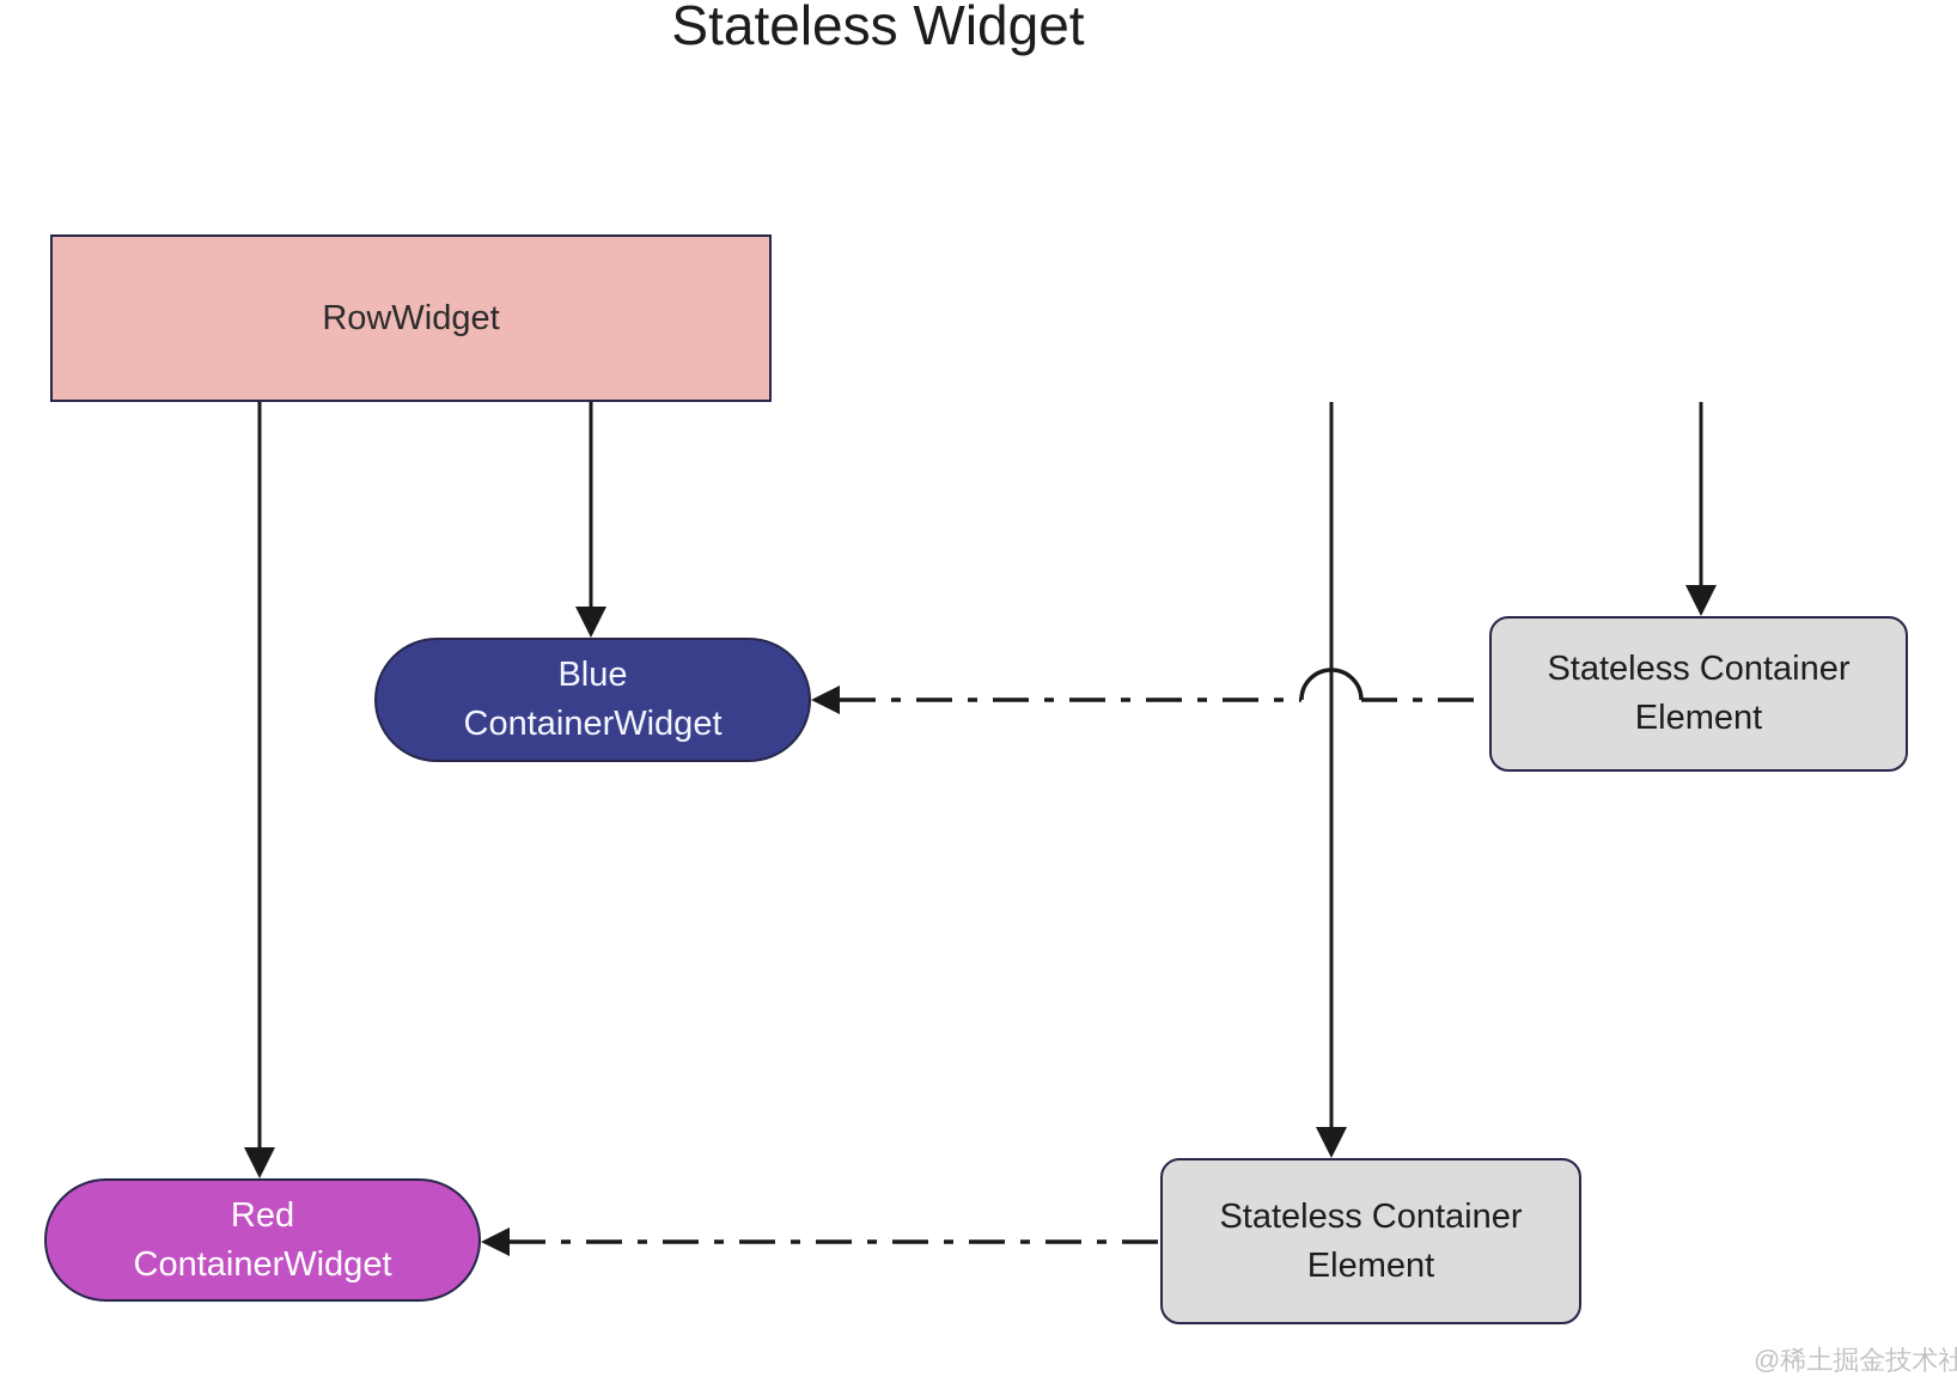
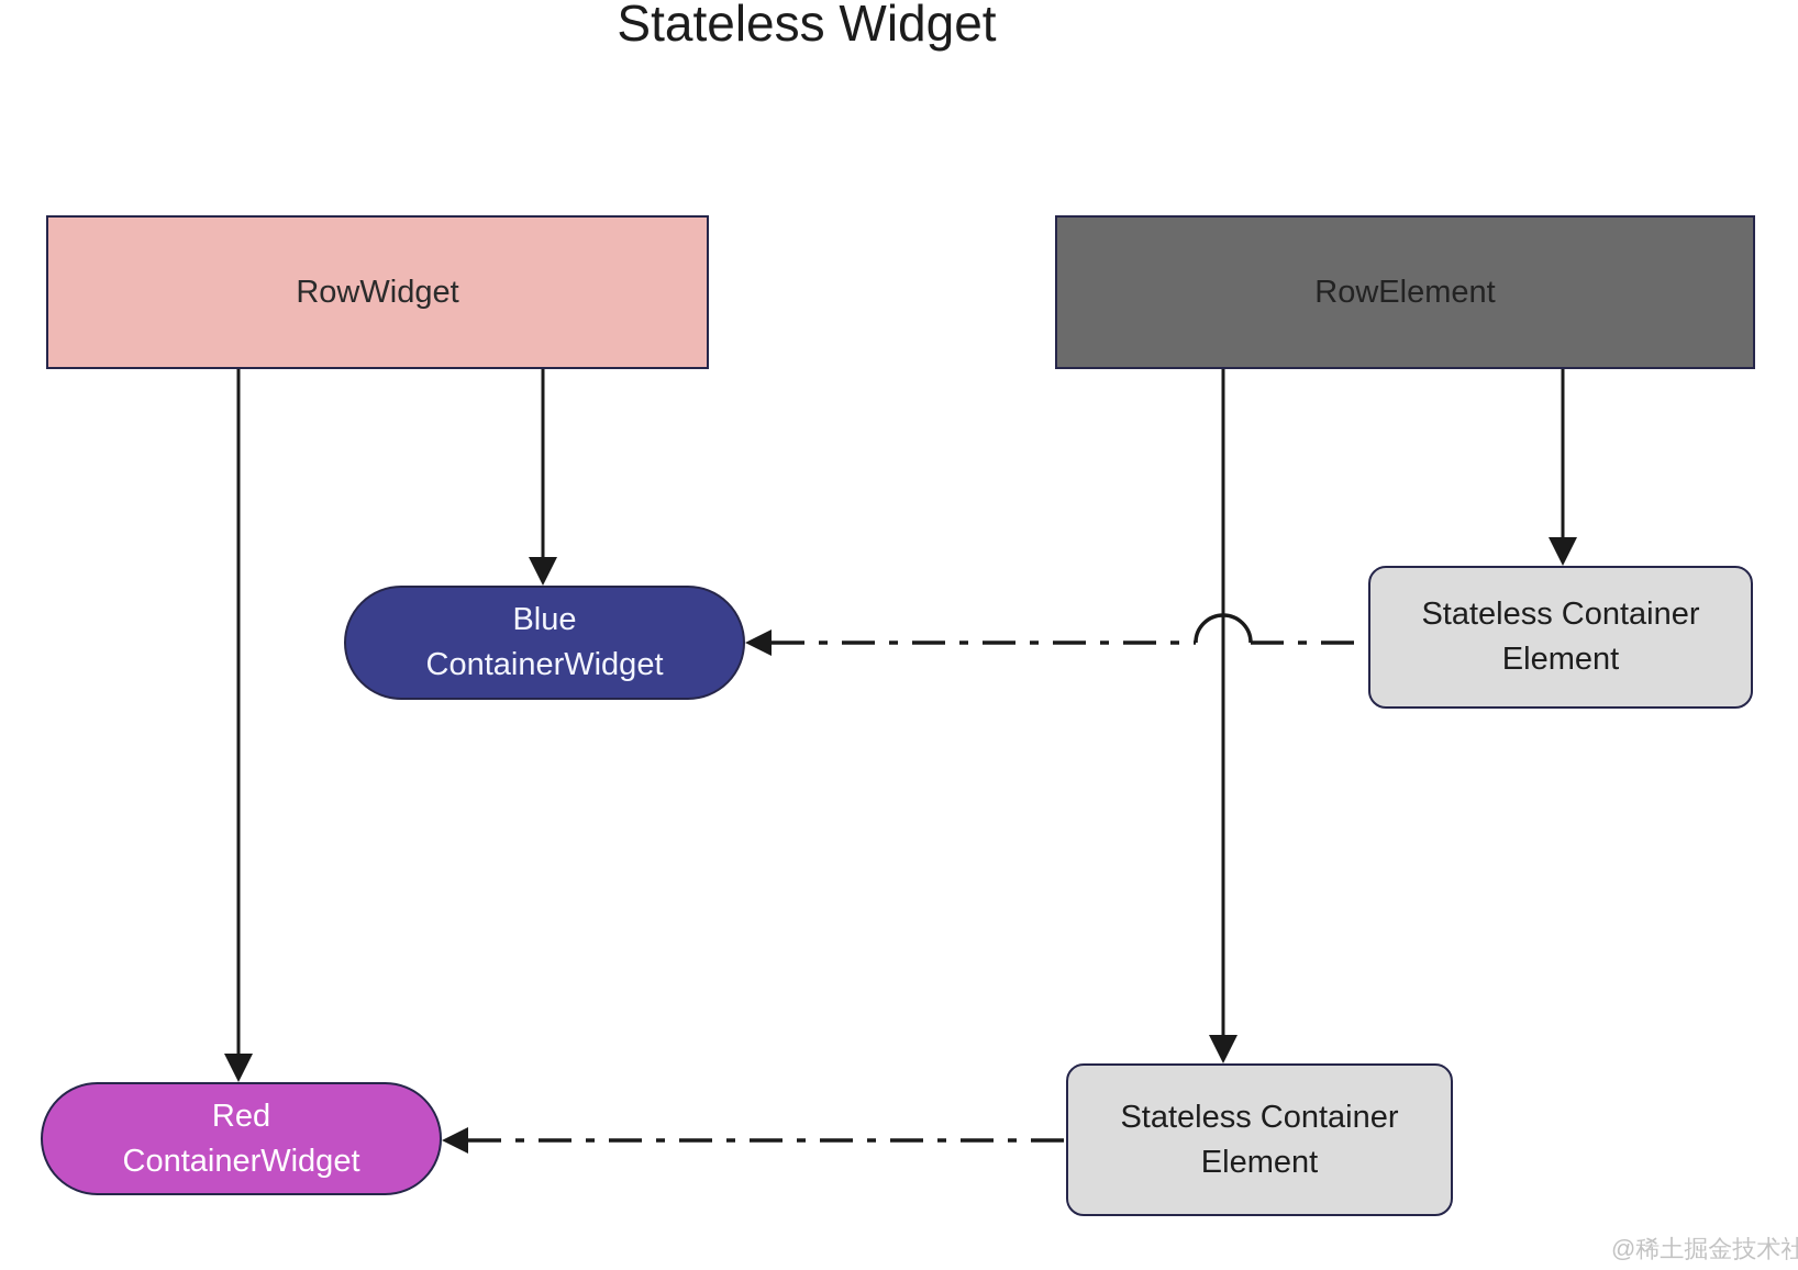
  Stateless Widget
  RowWidget
+ RowElement
  Blue
  ContainerWidget
  Red
  ContainerWidget
  Stateless Container
  Element
  Stateless Container
  Element
  @稀土掘金技术社
